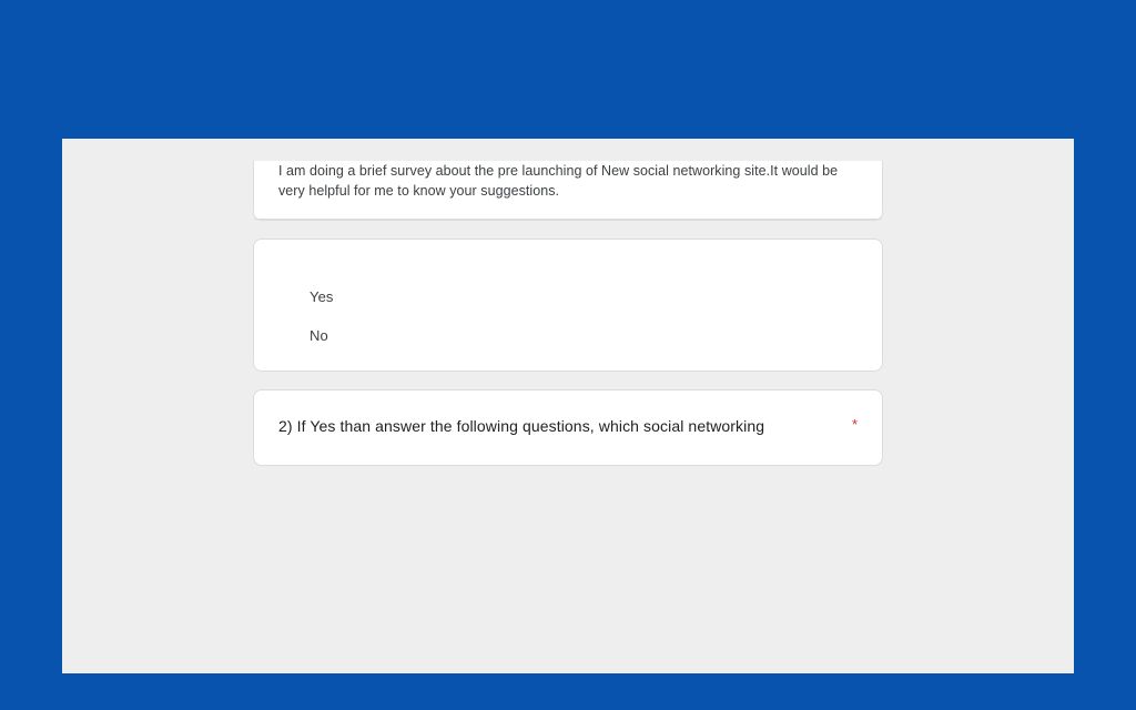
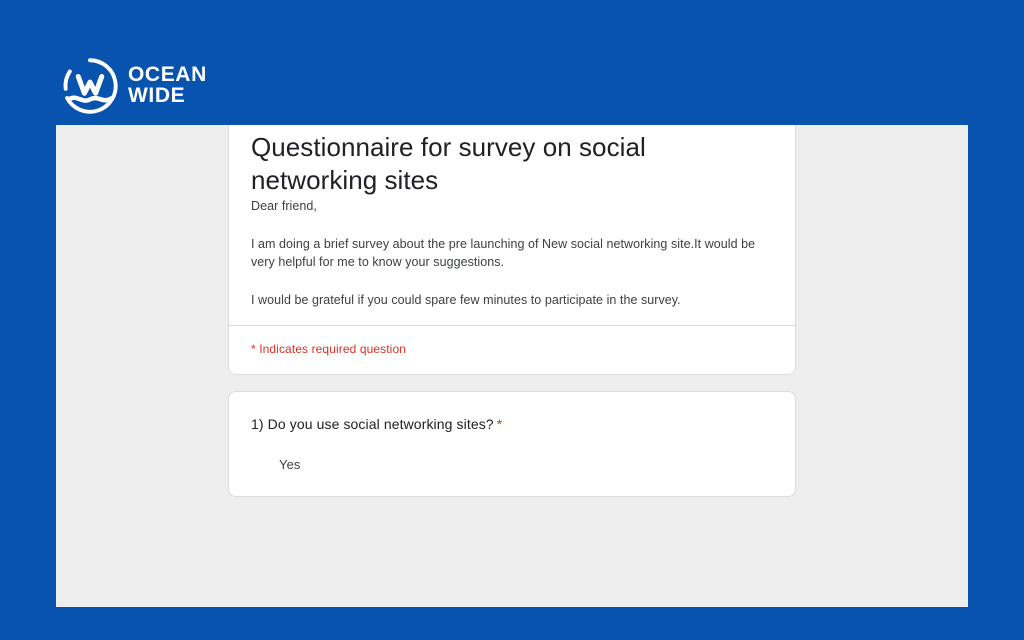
+ OCEAN
+ WIDE
+ Questionnaire for survey on social networking sites
+ Dear friend,
  I am doing a brief survey about the pre launching of New social networking site.It would be very helpful for me to know your suggestions.
+ I would be grateful if you could spare few minutes to participate in the survey.
+ * Indicates required question
+ 1) Do you use social networking sites? *
  Yes
- No
- 2) If Yes than answer the following questions, which social networking
- *
